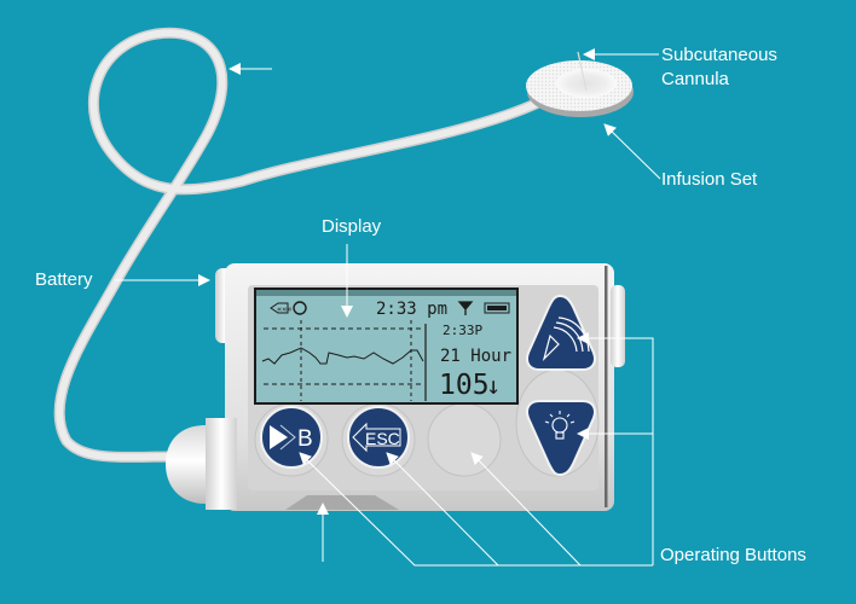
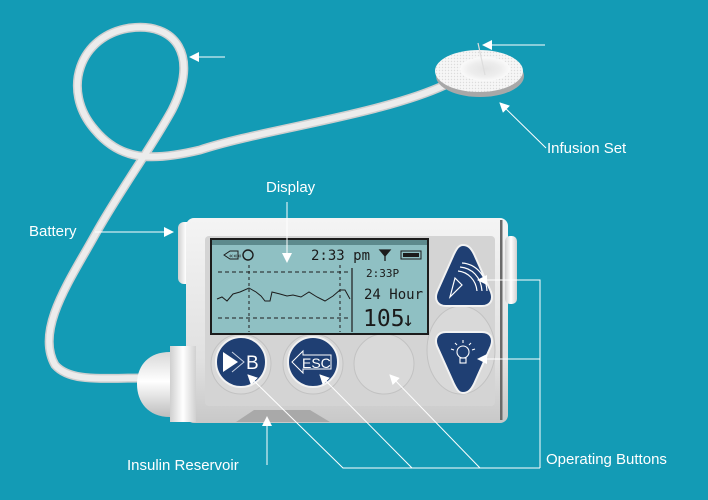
  «««
  2:33 pm
  2:33P
- 21 Hour
+ 24 Hour
  105
  ↓
  B
  ESC
- Subcutaneous
- Cannula
  Infusion Set
  Display
  Battery
+ Insulin Reservoir
  Operating Buttons
